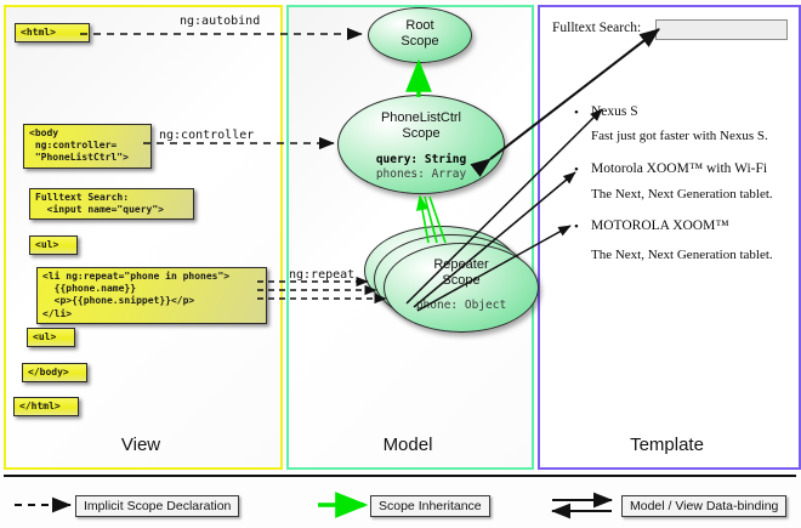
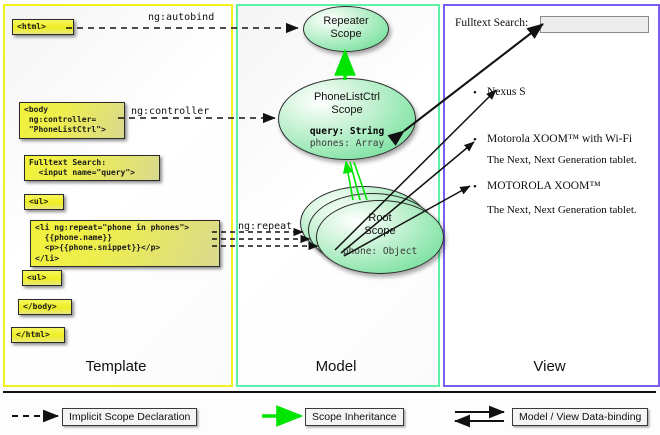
  <html>
  <body
  ng:controller=
  "PhoneListCtrl">
  Fulltext Search:
  <input name="query">
  <ul>
  <li ng:repeat="phone in phones">
  {{phone.name}}
  <p>{{phone.snippet}}</p>
  </li>
  <ul>
  </body>
  </html>
  ng:autobind
  ng:controller
  ng:repeat
- Root
+ Repeater
  Scope
  PhoneListCtrl
  Scope
  query: String
  phones: Array
- Repeater
+ Root
  cope
  pone: Object
  Fulltext Search:
  •
  Nexus S
- Fast just got faster with Nexus S.
  •
  Motorola XOOM™ with Wi-Fi
  The Next, Next Generation tablet.
  •
  MOTOROLA XOOM™
  The Next, Next Generation tablet.
- View
+ Template
  Model
- Template
+ View
  Implicit Scope Declaration
  Scope Inheritance
  Model / View Data-binding
